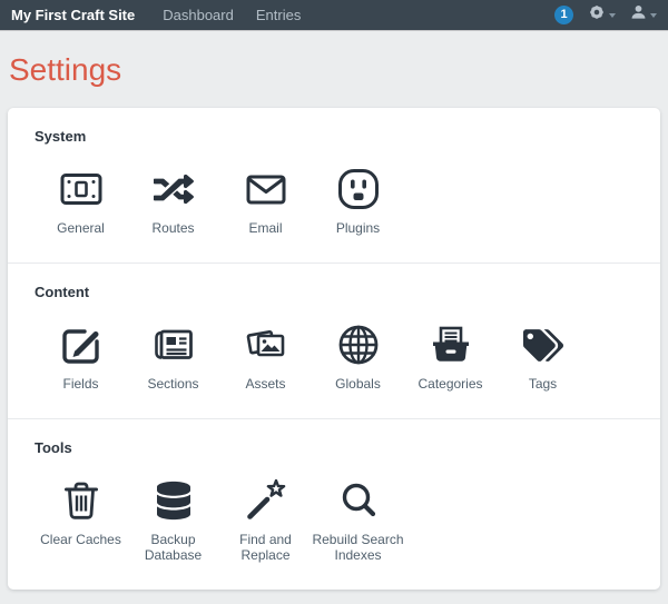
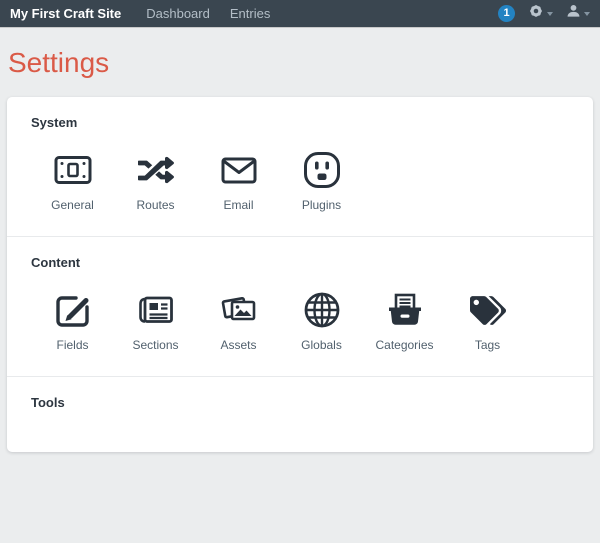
  My First Craft Site
  Dashboard
  Entries
  1
  Settings
  System
  General
  Routes
  Email
  Plugins
  Content
  Fields
  Sections
  Assets
  Globals
  Categories
  Tags
  Tools
- Clear Caches
- Backup Database
- Find and Replace
- Rebuild Search Indexes
